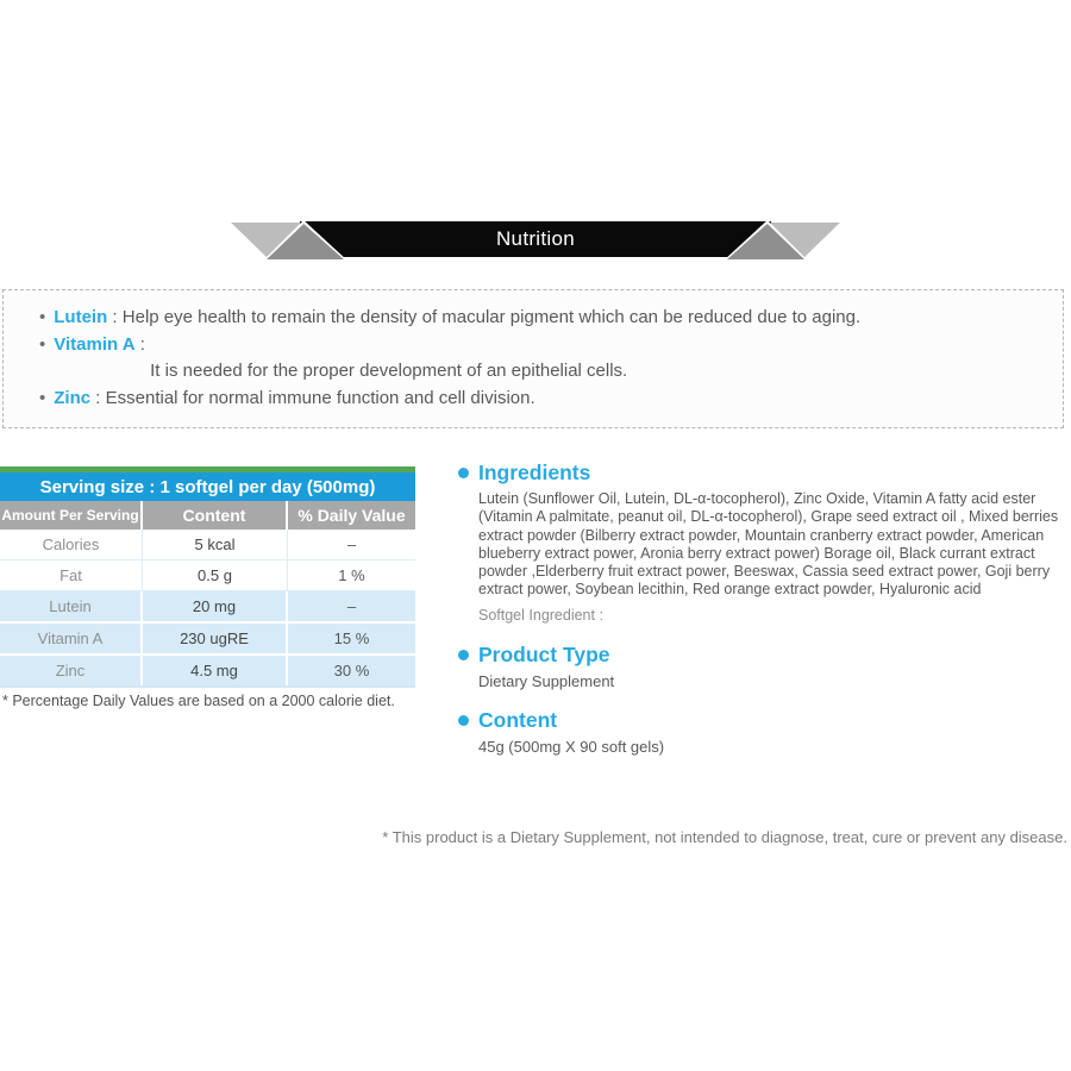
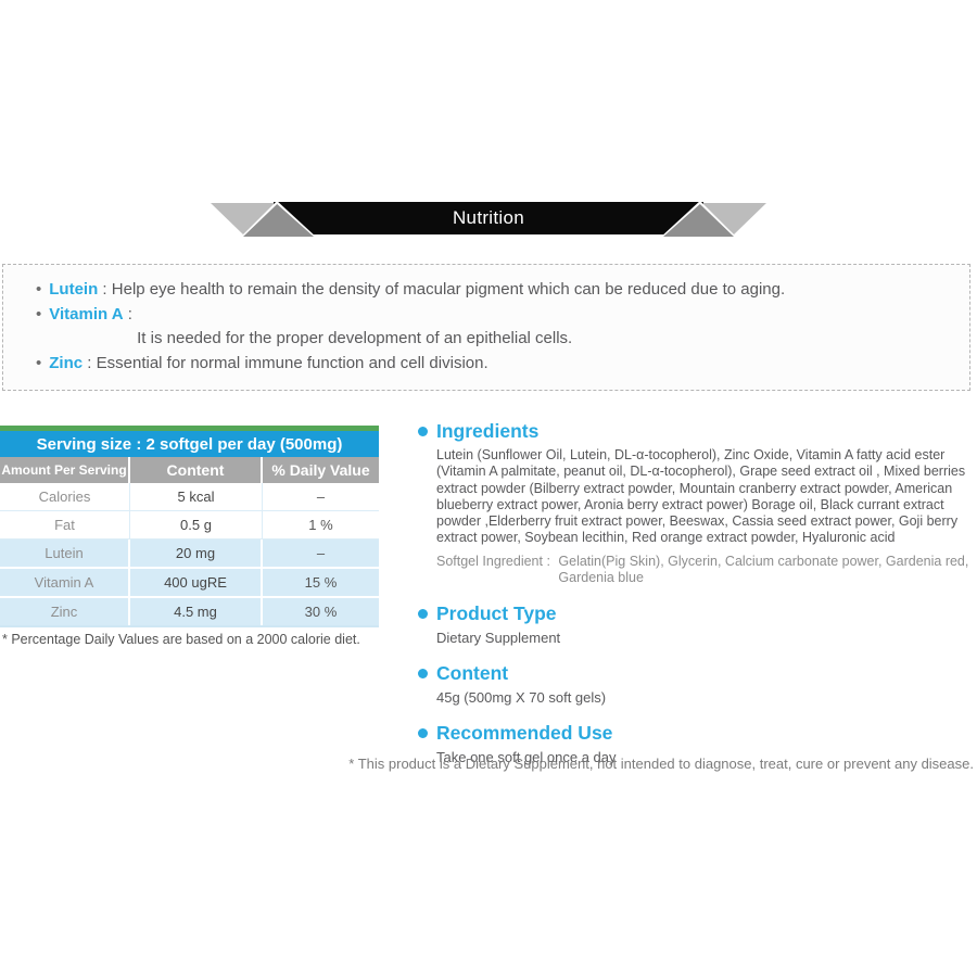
  Nutrition
  •
  Lutein
  :
  Help eye health to remain the density of macular pigment which can be reduced due to aging.
  •
  Vitamin A
  :
  It is needed for the proper development of an epithelial cells.
  •
  Zinc
  :
  Essential for normal immune function and cell division.
- Serving size : 1 softgel per day (500mg)
+ Serving size : 2 softgel per day (500mg)
  Amount Per Serving
  Content
  % Daily Value
  Calories
  5 kcal
  –
  Fat
  0.5 g
  1 %
  Lutein
  20 mg
  –
  Vitamin A
- 230 ugRE
+ 400 ugRE
  15 %
  Zinc
  4.5 mg
  30 %
  * Percentage Daily Values are based on a 2000 calorie diet.
  Ingredients
  Lutein (Sunflower Oil, Lutein, DL-α-tocopherol), Zinc Oxide, Vitamin A fatty acid ester (Vitamin A palmitate, peanut oil, DL-α-tocopherol), Grape seed extract oil , Mixed berries extract powder (Bilberry extract powder, Mountain cranberry extract powder, American blueberry extract power, Aronia berry extract power) Borage oil, Black currant extract powder ,Elderberry fruit extract power, Beeswax, Cassia seed extract power, Goji berry extract power, Soybean lecithin, Red orange extract powder, Hyaluronic acid
  Softgel Ingredient :
+ Gelatin(Pig Skin), Glycerin, Calcium carbonate power, Gardenia red, Gardenia blue
  Product Type
  Dietary Supplement
  Content
- 45g (500mg X 90 soft gels)
+ 45g (500mg X 70 soft gels)
+ Recommended Use
+ Take one soft gel once a day
  * This product is a Dietary Supplement, not intended to diagnose, treat, cure or prevent any disease.
